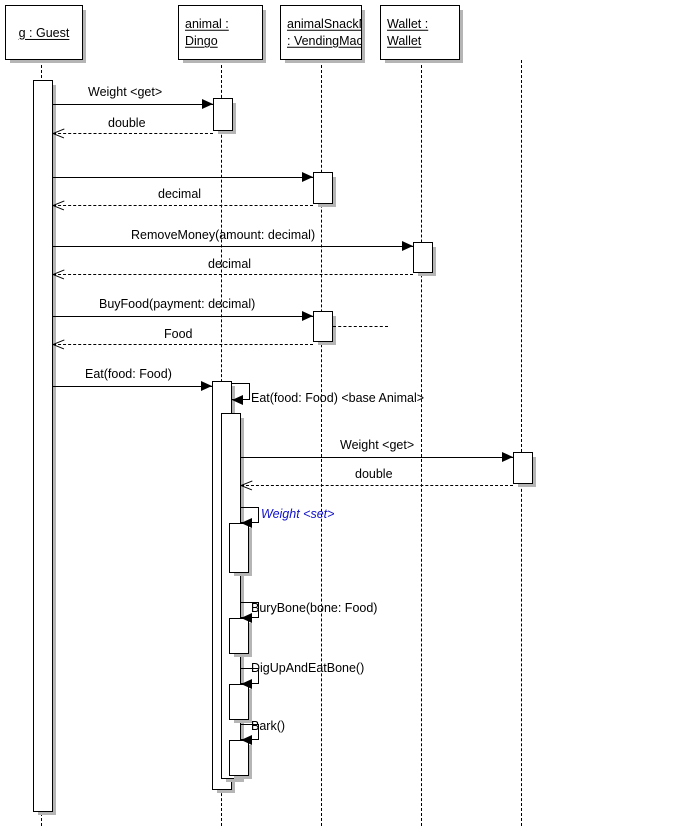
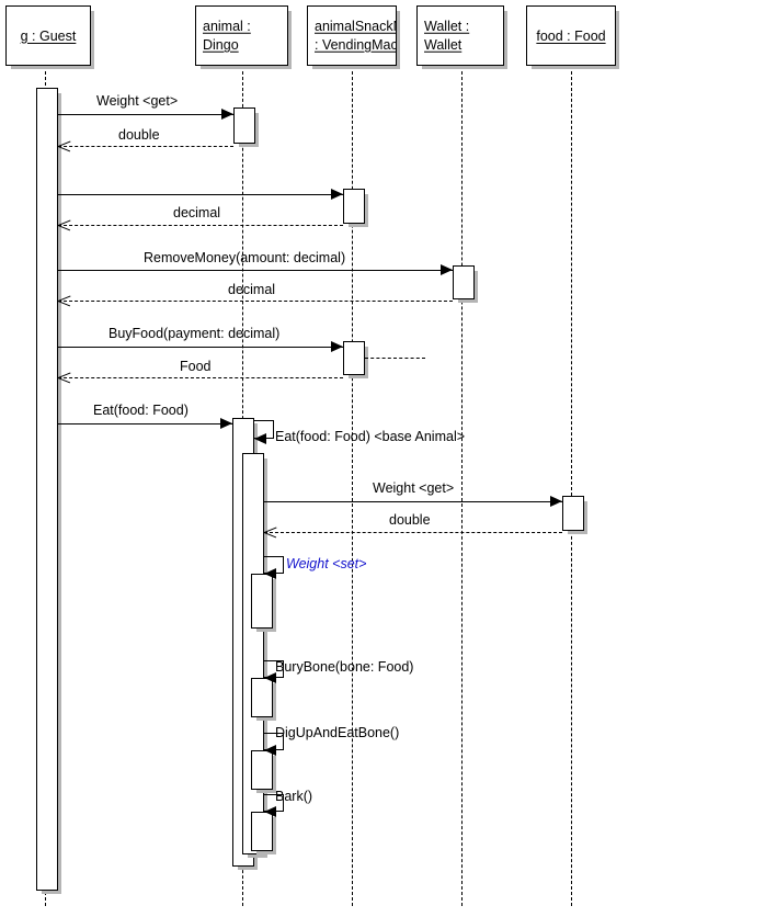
  g : Guest
  animal :
  Dingo
  animalSnack
  : VendingMac
  Wallet :
  Wallet
+ food : Food
  Weight <get>
  double
  decimal
  RemoveMoney(amount: decimal)
  decimal
  BuyFood(payment: decimal)
  Food
  Eat(food: Food)
  Weight <get>
  double
  Eat(food: Food) <base Animal>
  Weight <set>
  BuryBone(bone: Food)
  DigUpAndEatBone()
  Bark()
